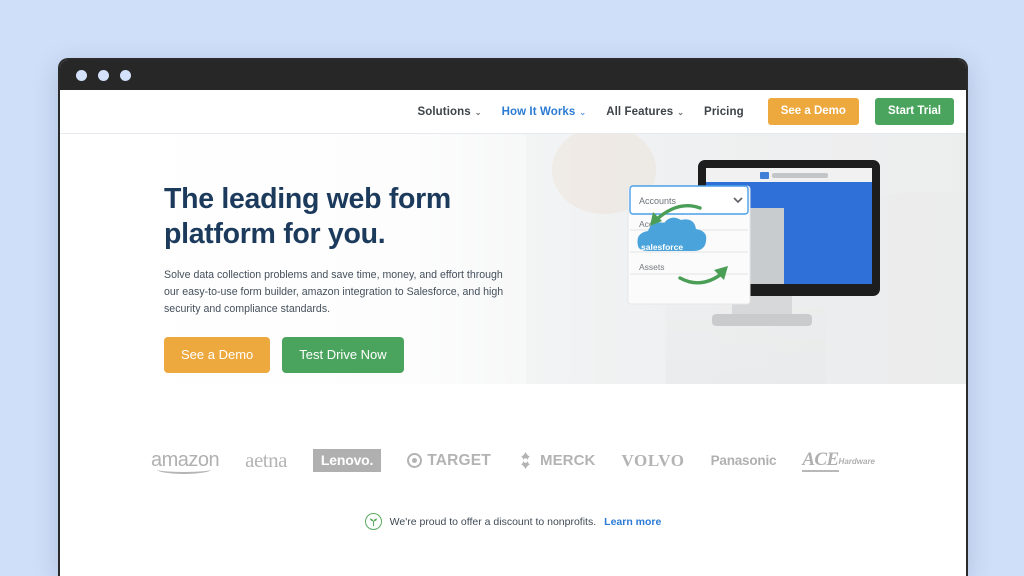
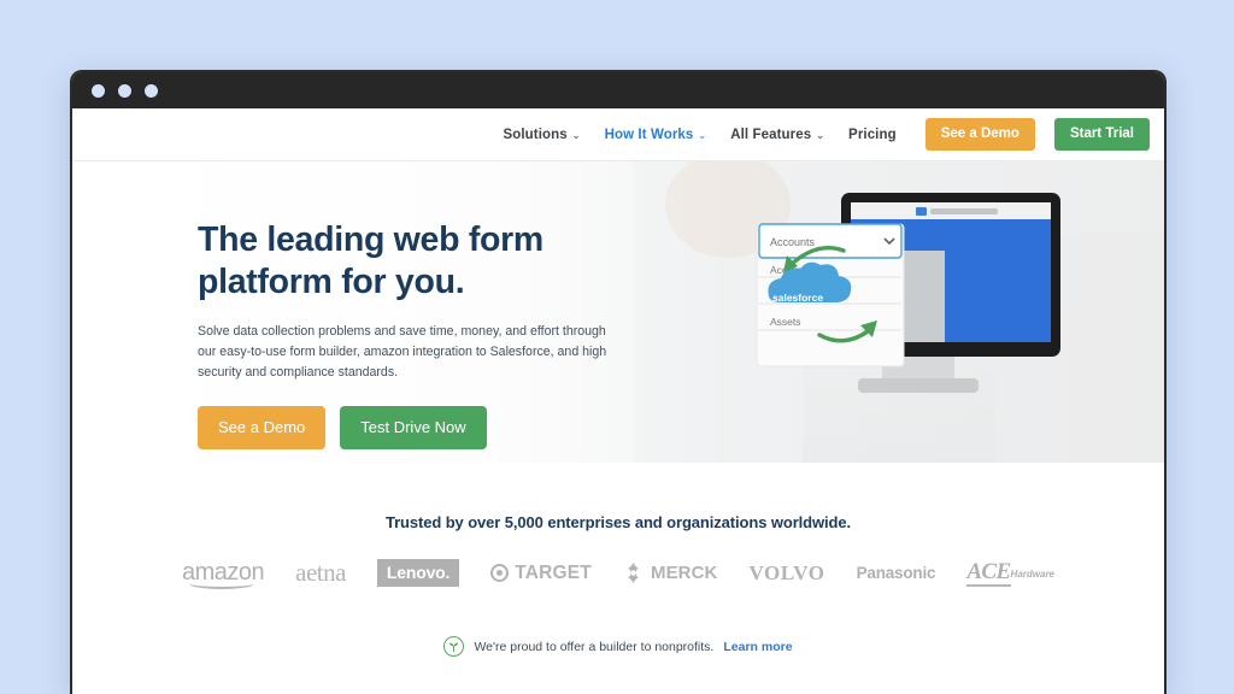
  Solutions
  ⌄
  How It Works
  ⌄
  All Features
  ⌄
  Pricing
  See a Demo
  Start Trial
  The leading web form
  platform for you.
  Solve data collection problems and save time, money, and effort through our easy-to-use form builder, amazon integration to Salesforce, and high security and compliance standards.
  See a Demo
  Test Drive Now
  Accounts
  Assets
  salesforce
+ Trusted by over 5,000 enterprises and organizations worldwide.
  amazon
  aetna
  Lenovo.
  TARGET
  MERCK
  VOLVO
  Panasonic
  ACE
  Hardware
- We're proud to offer a discount to nonprofits.
+ We're proud to offer a builder to nonprofits.
  Learn more
